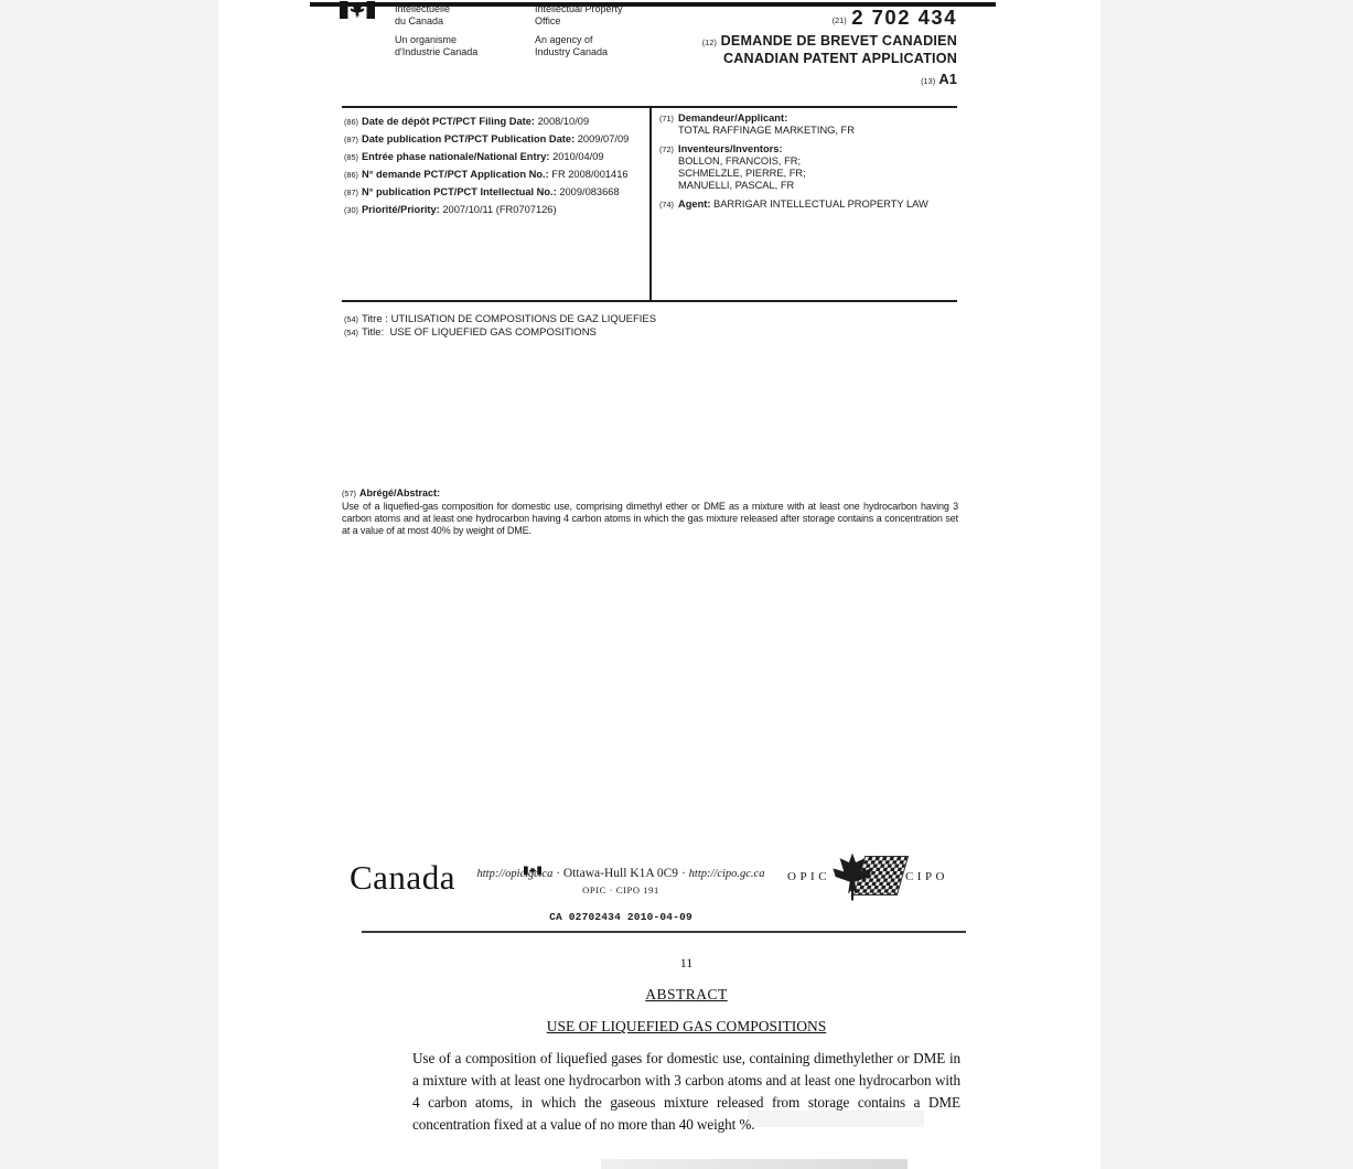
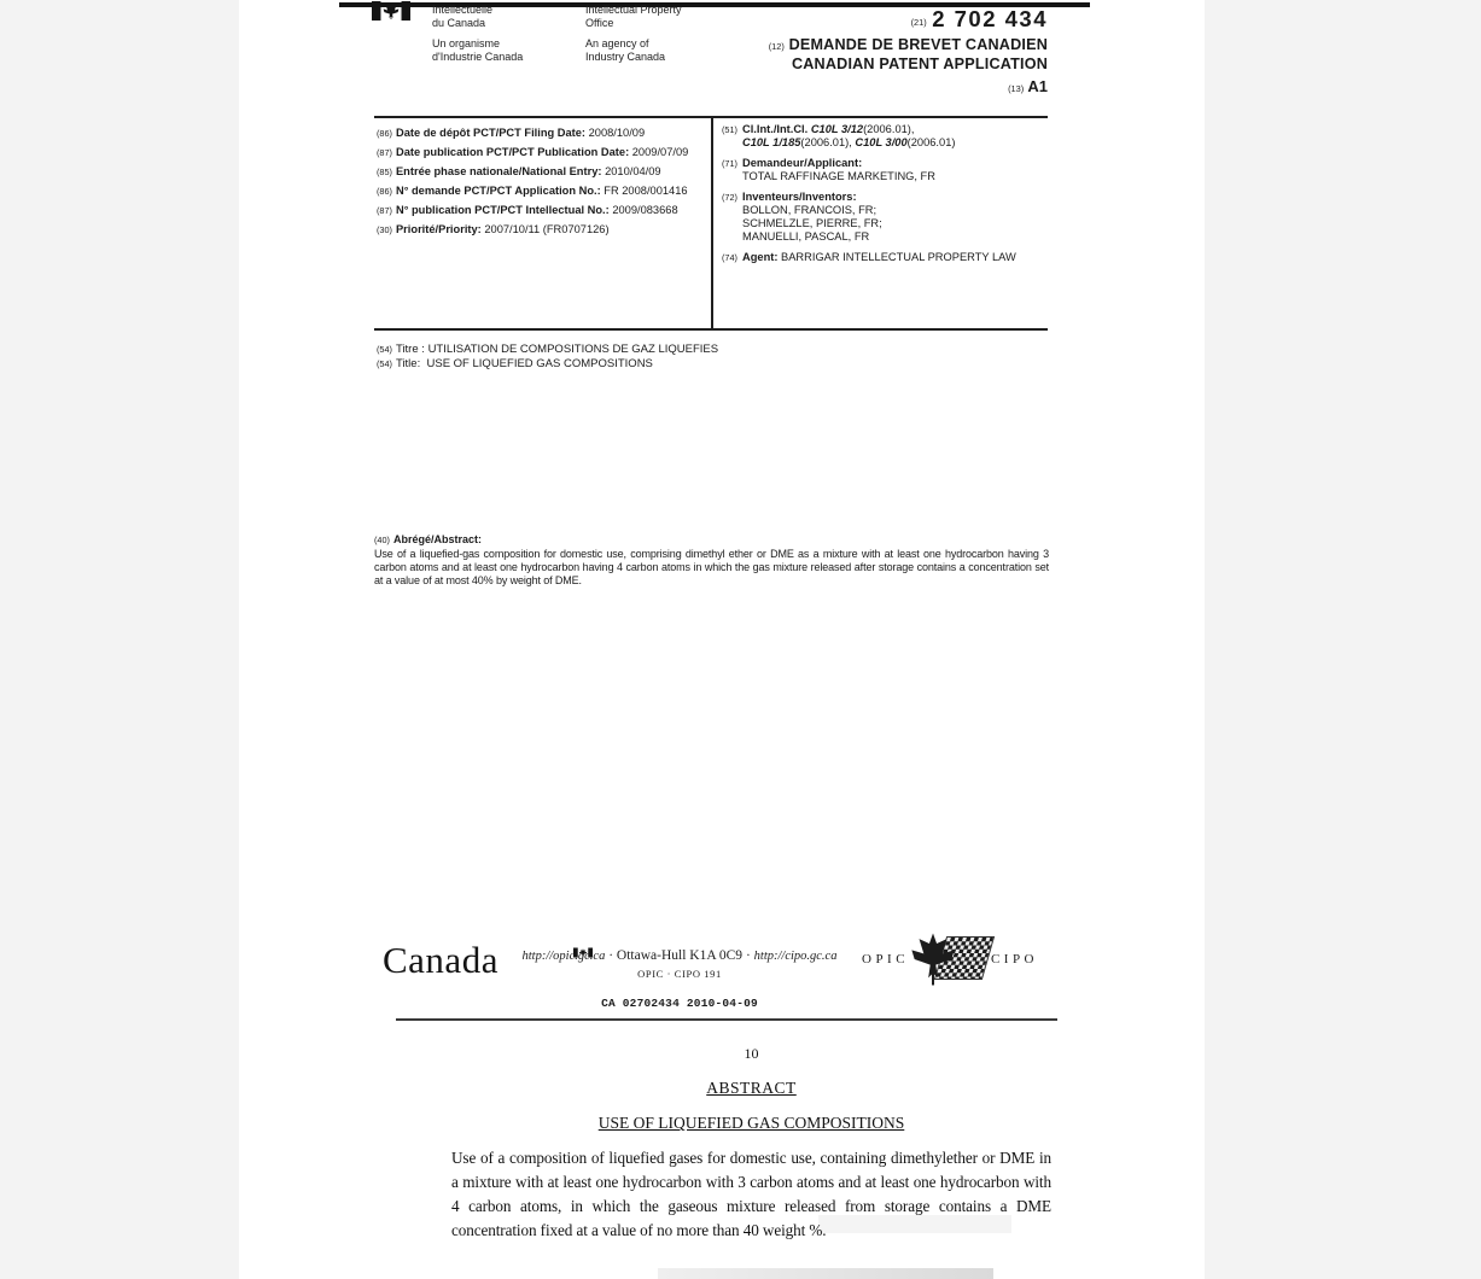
  Intellectuelle
  du Canada
  Un organisme
  d'Industrie Canada
  Intellectual Property
  Office
  An agency of
  Industry Canada
  (21) 2 702 434
  (12) DEMANDE DE BREVET CANADIEN
  CANADIAN PATENT APPLICATION
  (13) A1
  (86) Date de dépôt PCT/PCT Filing Date: 2008/10/09
  (87) Date publication PCT/PCT Publication Date: 2009/07/09
  (85) Entrée phase nationale/National Entry: 2010/04/09
  (86) N° demande PCT/PCT Application No.: FR 2008/001416
  (87) N° publication PCT/PCT Intellectual No.: 2009/083668
  (30) Priorité/Priority: 2007/10/11 (FR0707126)
+ (51) Cl.Int./Int.Cl. C10L 3/12(2006.01),
+ C10L 1/185(2006.01), C10L 3/00(2006.01)
  (71) Demandeur/Applicant:
  TOTAL RAFFINAGE MARKETING, FR
  (72) Inventeurs/Inventors:
  BOLLON, FRANCOIS, FR;
  SCHMELZLE, PIERRE, FR;
  MANUELLI, PASCAL, FR
  (74) Agent: BARRIGAR INTELLECTUAL PROPERTY LAW
  (54) Titre : UTILISATION DE COMPOSITIONS DE GAZ LIQUEFIES
  (54) Title: USE OF LIQUEFIED GAS COMPOSITIONS
- (57) Abrégé/Abstract:
+ (40) Abrégé/Abstract:
  Use of a liquefied-gas composition for domestic use, comprising dimethyl ether or DME as a mixture with at least one hydrocarbon having 3 carbon atoms and at least one hydrocarbon having 4 carbon atoms in which the gas mixture released after storage contains a concentration set at a value of at most 40% by weight of DME.
  Canada
  http://opic.gc.ca · Ottawa-Hull K1A 0C9 · http://cipo.gc.ca
  OPIC · CIPO 191
  OPIC
  CIPO
  CA 02702434 2010-04-09
- 11
+ 10
  ABSTRACT
  USE OF LIQUEFIED GAS COMPOSITIONS
  Use of a composition of liquefied gases for domestic use, containing dimethylether or DME in a mixture with at least one hydrocarbon with 3 carbon atoms and at least one hydrocarbon with 4 carbon atoms, in which the gaseous mixture released from storage contains a DME concentration fixed at a value of no more than 40 weight %.
